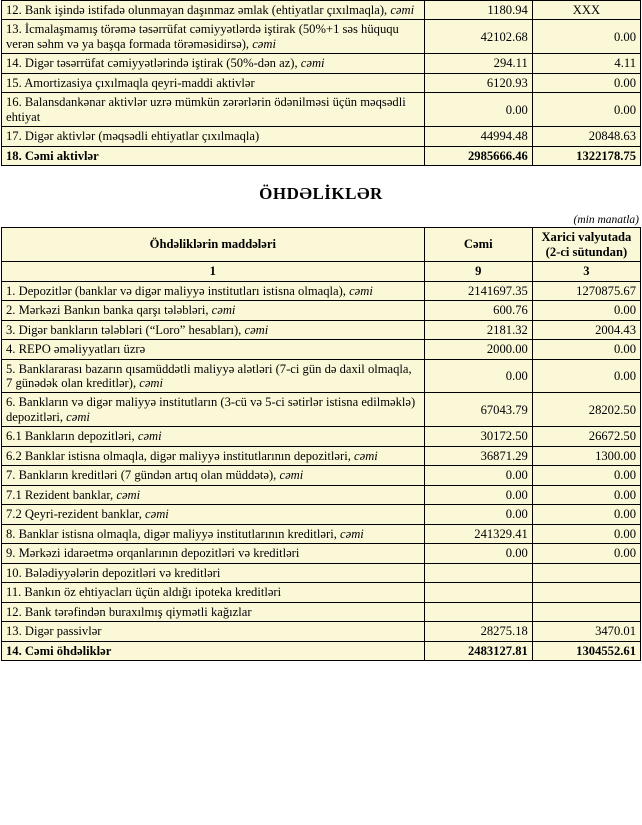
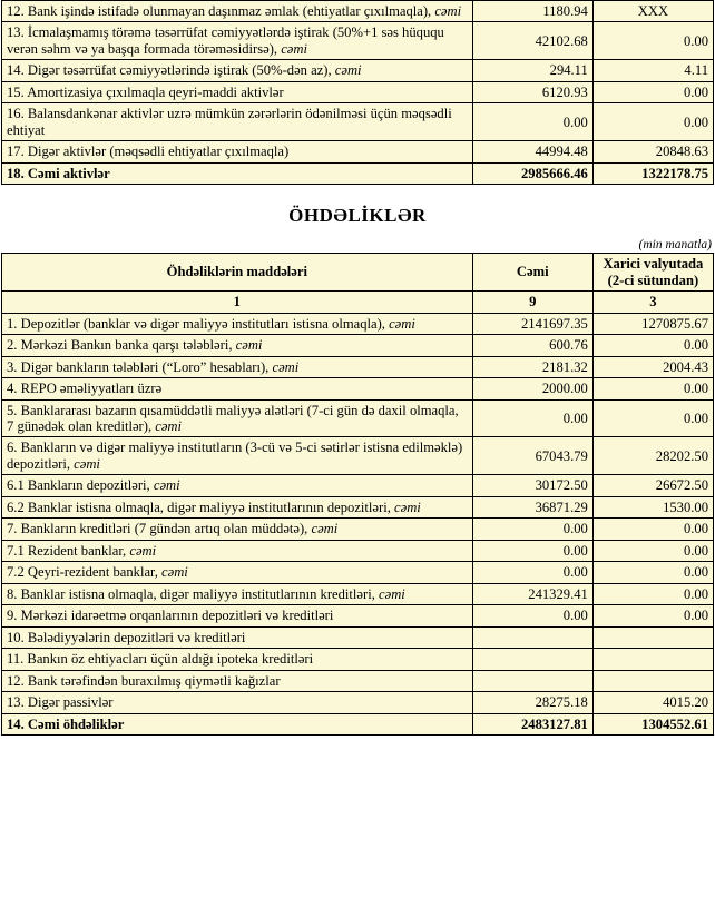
  12. Bank işində istifadə olunmayan daşınmaz əmlak (ehtiyatlar çıxılmaqla), cəmi	1180.94	XXX
  13. İcmalaşmamış törəmə təsərrüfat cəmiyyətlərdə iştirak (50%+1 səs hüququ verən səhm və ya başqa formada törəməsidirsə), cəmi	42102.68	0.00
  14. Digər təsərrüfat cəmiyyətlərində iştirak (50%-dən az), cəmi	294.11	4.11
  15. Amortizasiya çıxılmaqla qeyri-maddi aktivlər	6120.93	0.00
  16. Balansdankənar aktivlər uzrə mümkün zərərlərin ödənilməsi üçün məqsədli ehtiyat	0.00	0.00
  17. Digər aktivlər (məqsədli ehtiyatlar çıxılmaqla)	44994.48	20848.63
  18. Cəmi aktivlər	2985666.46	1322178.75
  ÖHDƏLİKLƏR
  (min manatla)
  Öhdəliklərin maddələri	Cəmi	Xarici valyutada (2-ci sütundan)
  1	9	3
  1. Depozitlər (banklar və digər maliyyə institutları istisna olmaqla), cəmi	2141697.35	1270875.67
  2. Mərkəzi Bankın banka qarşı tələbləri, cəmi	600.76	0.00
  3. Digər bankların tələbləri (“Loro” hesabları), cəmi	2181.32	2004.43
  4. REPO əməliyyatları üzrə	2000.00	0.00
  5. Banklararası bazarın qısamüddətli maliyyə alətləri (7-ci gün də daxil olmaqla, 7 günədək olan kreditlər), cəmi	0.00	0.00
  6. Bankların və digər maliyyə institutların (3-cü və 5-ci sətirlər istisna edilməklə) depozitləri, cəmi	67043.79	28202.50
  6.1 Bankların depozitləri, cəmi	30172.50	26672.50
- 6.2 Banklar istisna olmaqla, digər maliyyə institutlarının depozitləri, cəmi	36871.29	1300.00
+ 6.2 Banklar istisna olmaqla, digər maliyyə institutlarının depozitləri, cəmi	36871.29	1530.00
  7. Bankların kreditləri (7 gündən artıq olan müddətə), cəmi	0.00	0.00
  7.1 Rezident banklar, cəmi	0.00	0.00
  7.2 Qeyri-rezident banklar, cəmi	0.00	0.00
  8. Banklar istisna olmaqla, digər maliyyə institutlarının kreditləri, cəmi	241329.41	0.00
  9. Mərkəzi idarəetmə orqanlarının depozitləri və kreditləri	0.00	0.00
  10. Bələdiyyələrin depozitləri və kreditləri
  11. Bankın öz ehtiyacları üçün aldığı ipoteka kreditləri
  12. Bank tərəfindən buraxılmış qiymətli kağızlar
- 13. Digər passivlər	28275.18	3470.01
+ 13. Digər passivlər	28275.18	4015.20
  14. Cəmi öhdəliklər	2483127.81	1304552.61
